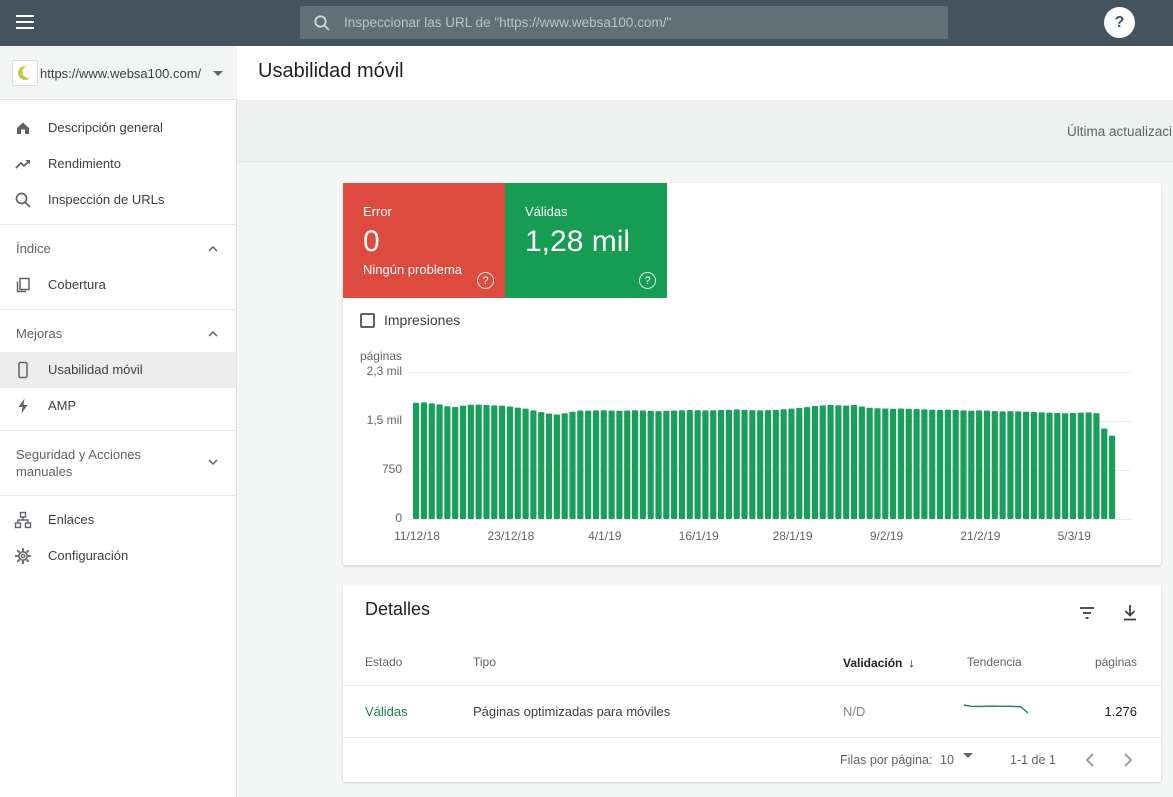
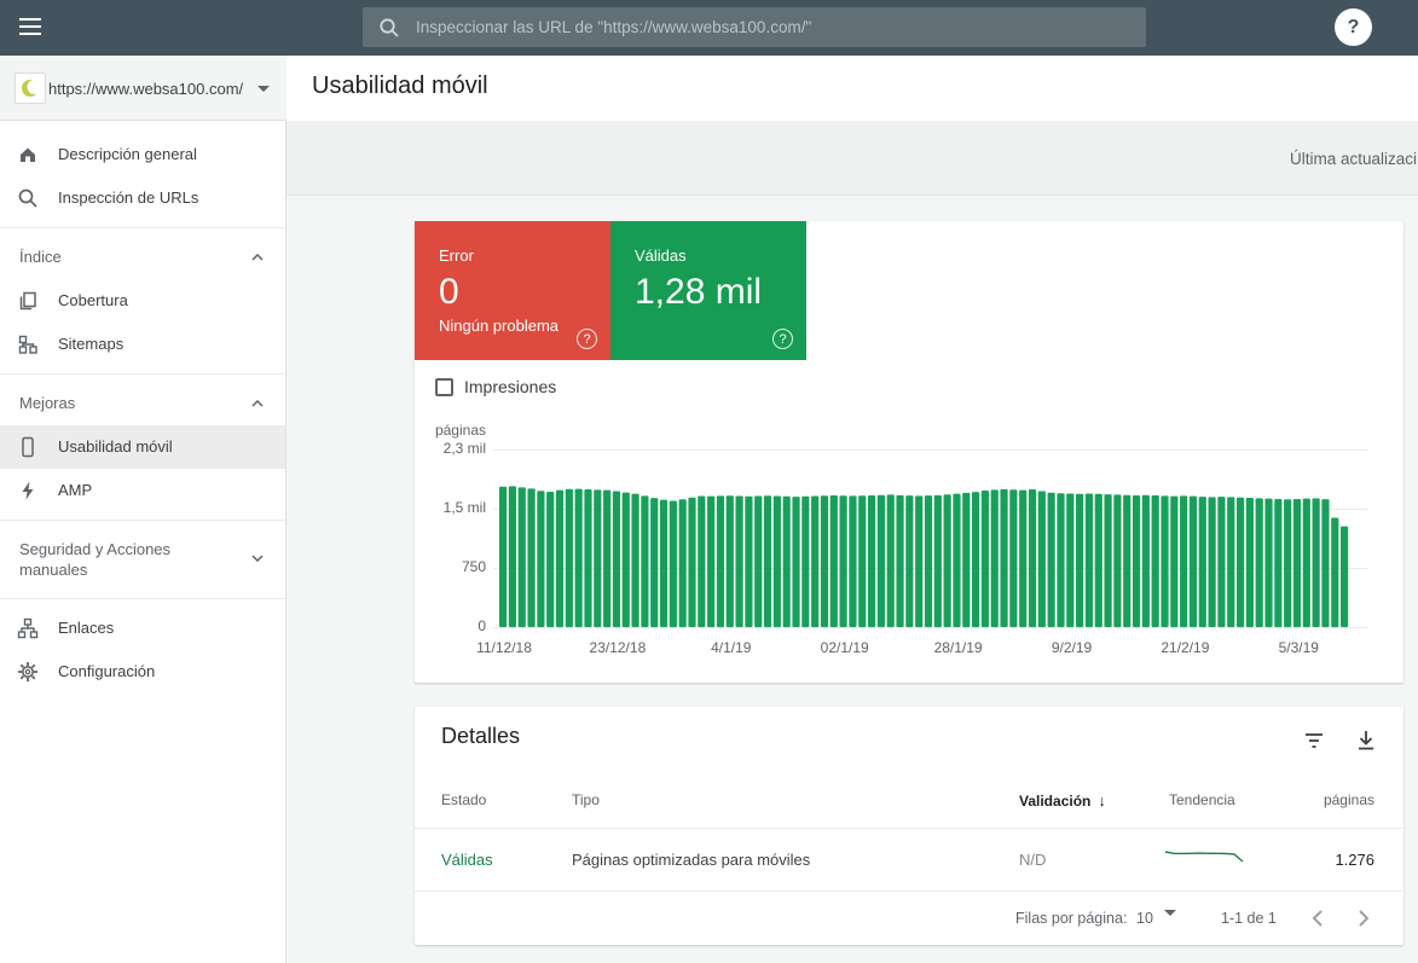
  Inspeccionar las URL de "https://www.websa100.com/"
  ?
  https://www.websa100.com/
  Descripción general
- Rendimiento
  Inspección de URLs
  Índice
  Cobertura
+ Sitemaps
  Mejoras
  Usabilidad móvil
  AMP
  Seguridad y Acciones manuales
  Enlaces
  Configuración
  Usabilidad móvil
  Última actualizaci
  Error
  0
  Ningún problema
  ?
  Válidas
  1,28 mil
  ?
  Impresiones
  páginas
  2,3 mil
  1,5 mil
  750
  0
  11/12/18
  23/12/18
  4/1/19
- 16/1/19
+ 02/1/19
  28/1/19
  9/2/19
  21/2/19
  5/3/19
  Detalles
  Estado
  Tipo
  Validación ↓
  Tendencia
  páginas
  Válidas
  Páginas optimizadas para móviles
  N/D
  1.276
  Filas por página:
  10
  1-1 de 1
